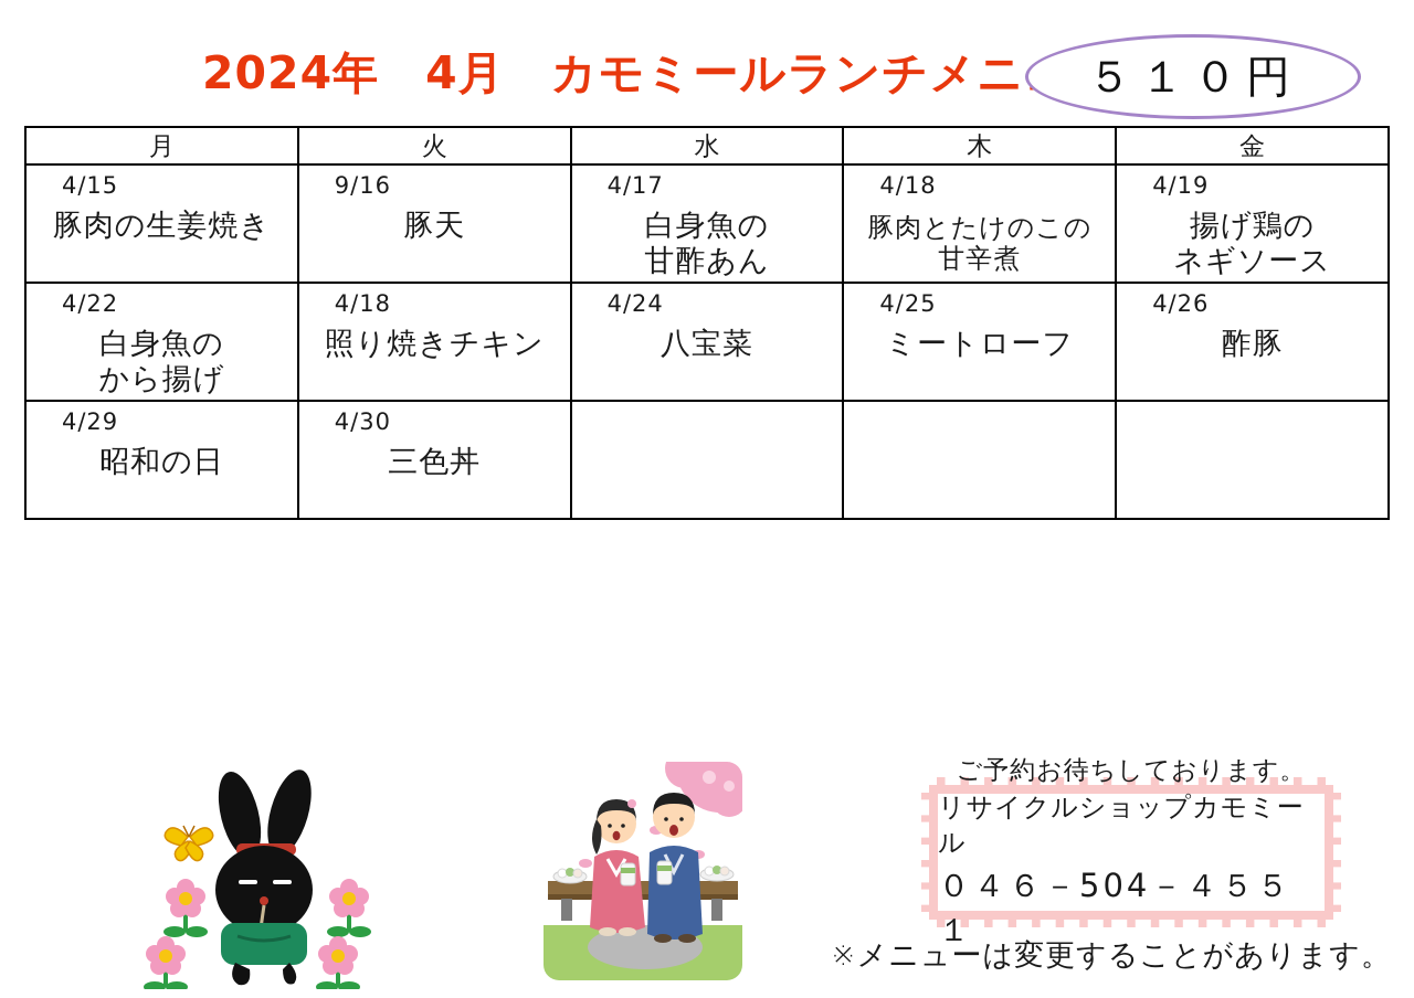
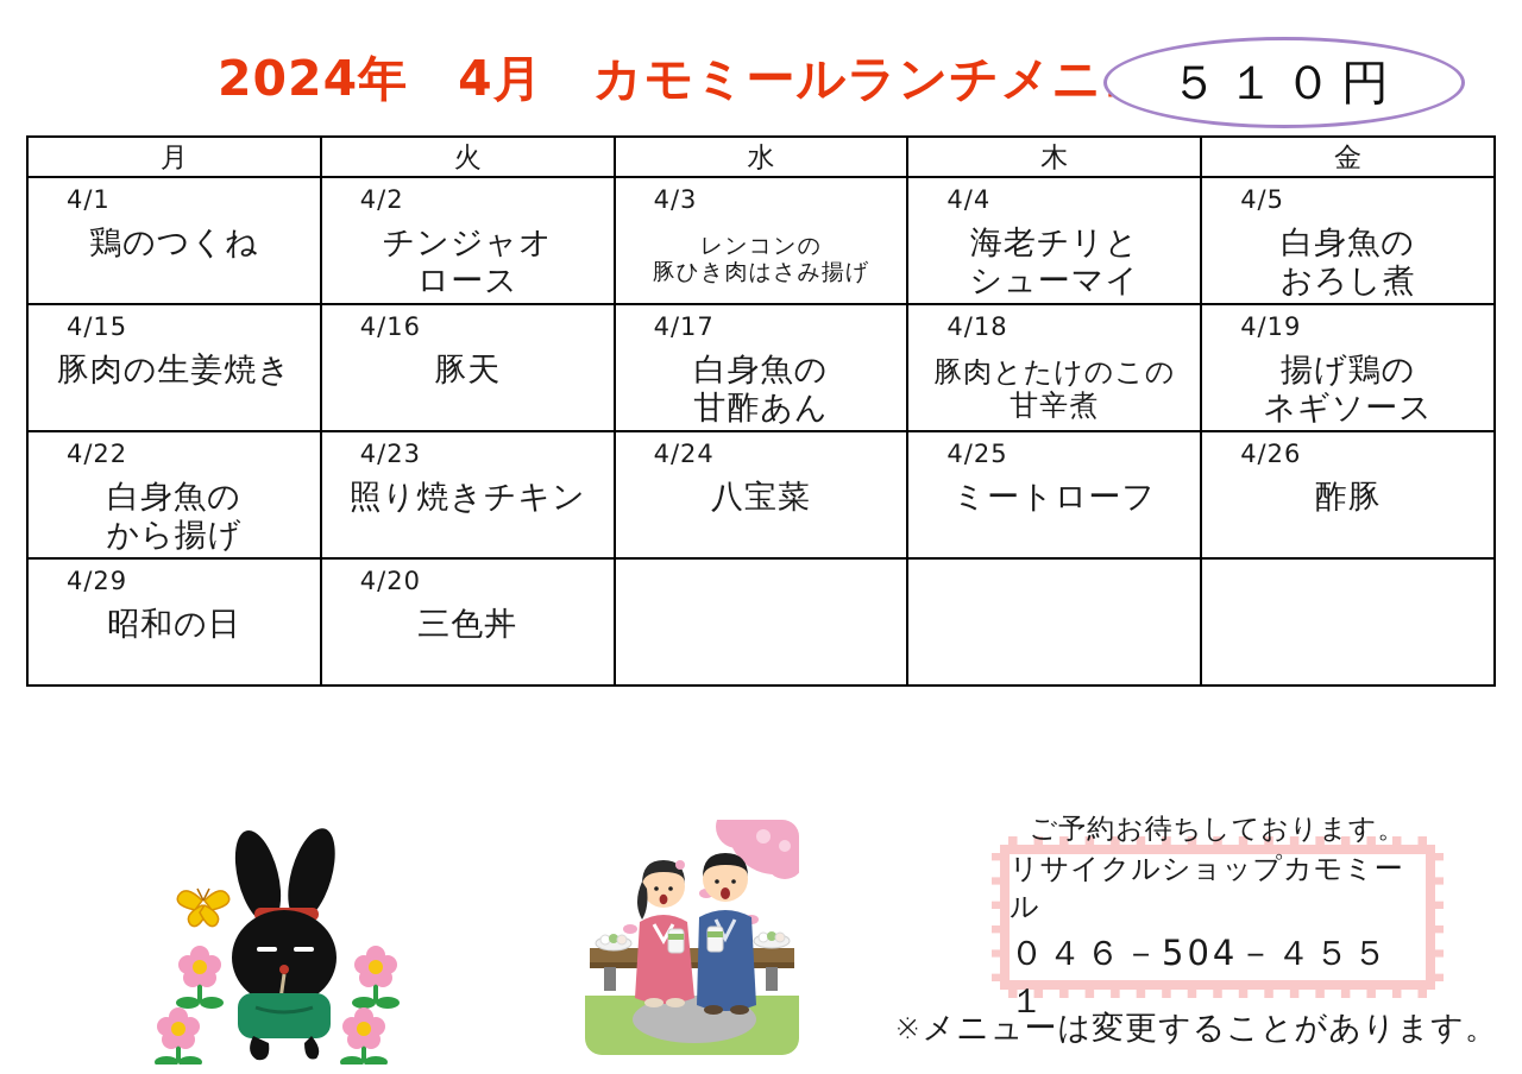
  2024年 4月 カモミールランチメニ
  ５１０円
  月	火	水	木	金
+ 4/1鶏のつくね	4/2チンジャオ ロース	4/3レンコンの 豚ひき肉はさみ揚げ	4/4海老チリと シューマイ	4/5白身魚の おろし煮
- 4/15豚肉の生姜焼き	9/16豚天	4/17白身魚の 甘酢あん	4/18豚肉とたけのこの 甘辛煮	4/19揚げ鶏の ネギソース
+ 4/15豚肉の生姜焼き	4/16豚天	4/17白身魚の 甘酢あん	4/18豚肉とたけのこの 甘辛煮	4/19揚げ鶏の ネギソース
- 4/22白身魚の から揚げ	4/18照り焼きチキン	4/24八宝菜	4/25ミートローフ	4/26酢豚
+ 4/22白身魚の から揚げ	4/23照り焼きチキン	4/24八宝菜	4/25ミートローフ	4/26酢豚
- 4/29昭和の日	4/30三色丼
+ 4/29昭和の日	4/20三色丼
  ご予約お待ちしております。
  リサイクルショップカモミール
  ０４６－504－４５５１
  ※メニューは変更することがあります。
